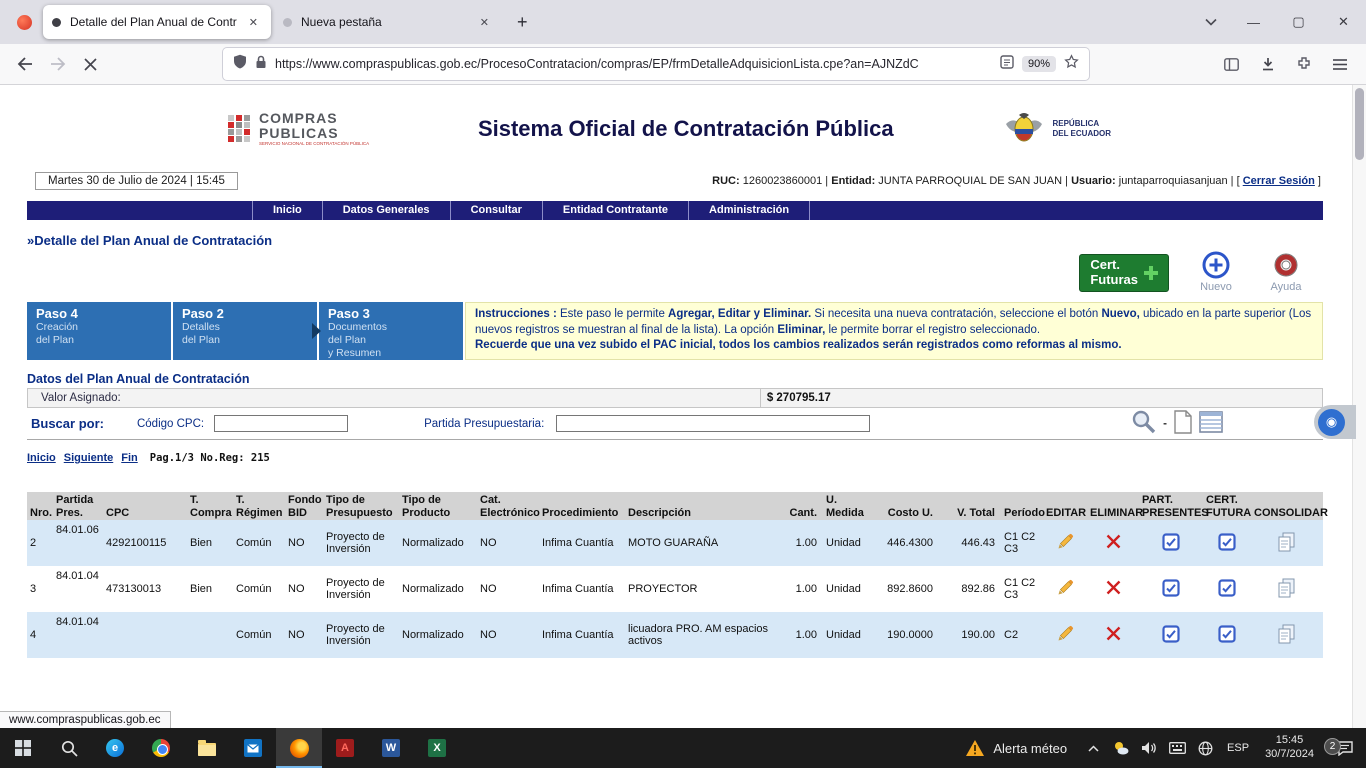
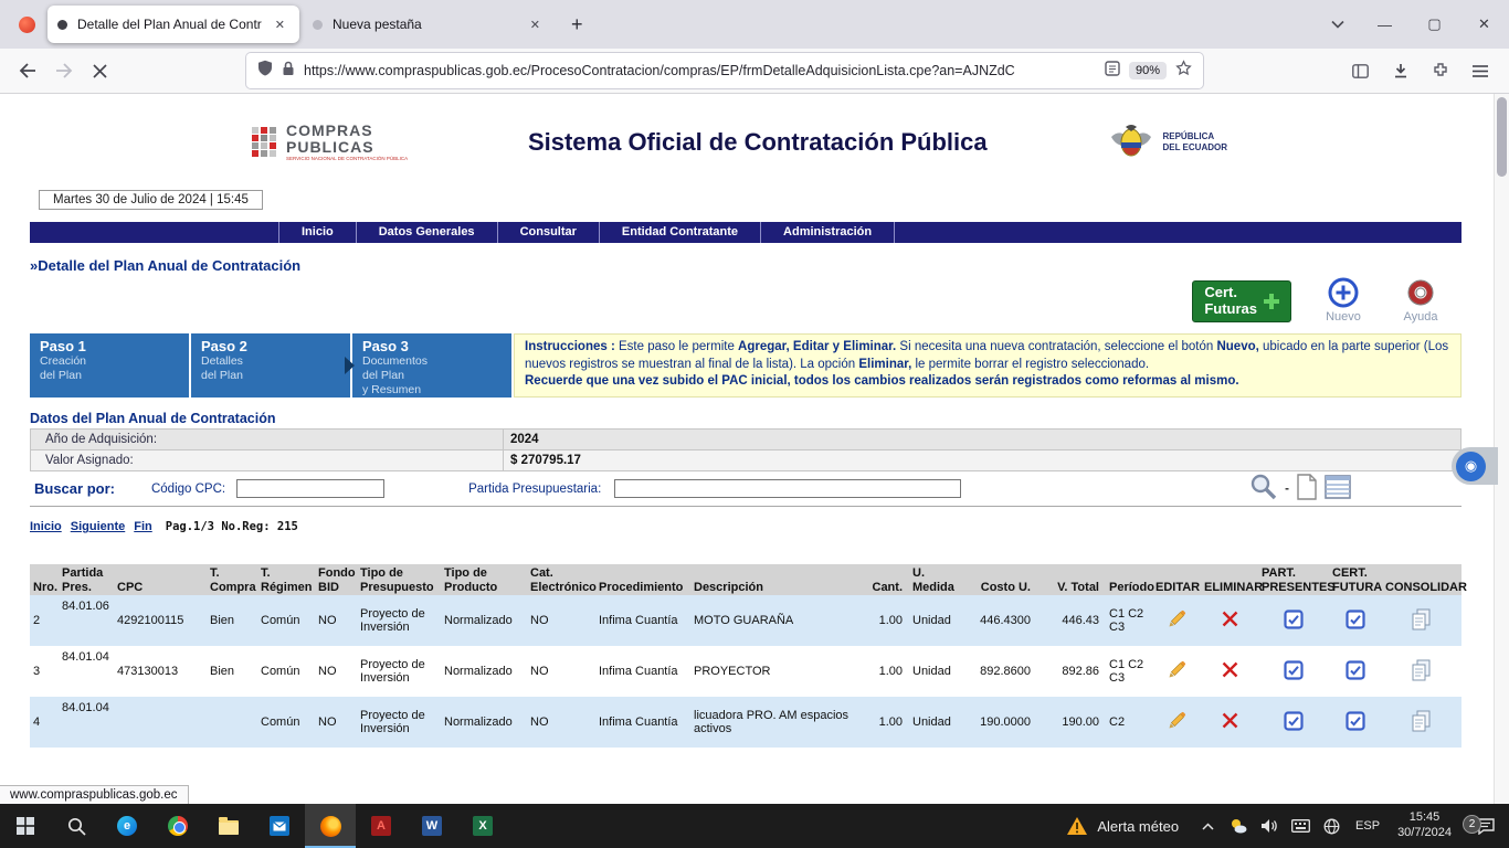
  Detalle del Plan Anual de Contr
  ✕
  Nueva pestaña
  ✕
  +
  —
  ▢
  ✕
  https://www.compraspublicas.gob.ec/ProcesoContratacion/compras/EP/frmDetalleAdquisicionLista.cpe?an=AJNZdC
  90%
  COMPRAS
  PUBLICAS
  Sistema Oficial de Contratación Pública
  REPÚBLICA
  DEL ECUADOR
  Martes 30 de Julio de 2024 | 15:45
- RUC: 1260023860001 | Entidad: JUNTA PARROQUIAL DE SAN JUAN | Usuario: juntaparroquiasanjuan | [ Cerrar Sesión ]
  Inicio
  Datos Generales
  Consultar
  Entidad Contratante
  Administración
  »Detalle del Plan Anual de Contratación
  Cert.
  Futuras
  Nuevo
  Ayuda
- Paso 4
+ Paso 1
  Creación
  del Plan
  Paso 2
  Detalles
  del Plan
  Paso 3
  Documentos
  del Plan
  y Resumen
  Instrucciones : Este paso le permite Agregar, Editar y Eliminar. Si necesita una nueva contratación, seleccione el botón Nuevo, ubicado en la parte superior (Los nuevos registros se muestran al final de la lista). La opción Eliminar, le permite borrar el registro seleccionado.
  Recuerde que una vez subido el PAC inicial, todos los cambios realizados serán registrados como reformas al mismo.
  Datos del Plan Anual de Contratación
+ Año de Adquisición:	2024
  Valor Asignado:	$ 270795.17
  Buscar por:
  Código CPC:
  Partida Presupuestaria:
  -
  Inicio
  Siguiente
  Fin
  Pag.1/3 No.Reg: 215
  Nro.	Partida Pres.	CPC	T. Compra	T. Régimen	Fondo BID	Tipo de Presupuesto	Tipo de Producto	Cat. Electrónico	Procedimiento	Descripción	Cant.	U. Medida	Costo U.	V. Total	Período	EDITAR	ELIMINAR	PART. PRESENTES	CERT. FUTURA	CONSOLIDAR
  2	84.01.06	4292100115	Bien	Común	NO	Proyecto de Inversión	Normalizado	NO	Infima Cuantía	MOTO GUARAÑA	1.00	Unidad	446.4300	446.43	C1 C2 C3
  3	84.01.04	473130013	Bien	Común	NO	Proyecto de Inversión	Normalizado	NO	Infima Cuantía	PROYECTOR	1.00	Unidad	892.8600	892.86	C1 C2 C3
  4	84.01.04			Común	NO	Proyecto de Inversión	Normalizado	NO	Infima Cuantía	licuadora PRO. AM espacios activos	1.00	Unidad	190.0000	190.00	C2
  ◉
  www.compraspublicas.gob.ec
  e
  A
  W
  X
  Alerta méteo
  ESP
  15:45
  30/7/2024
  2
